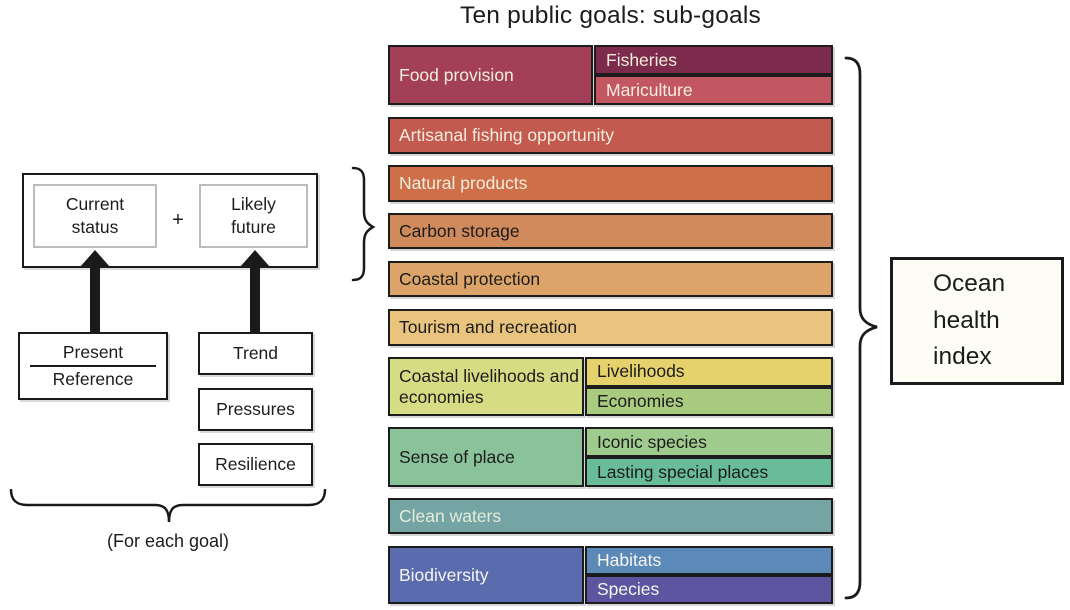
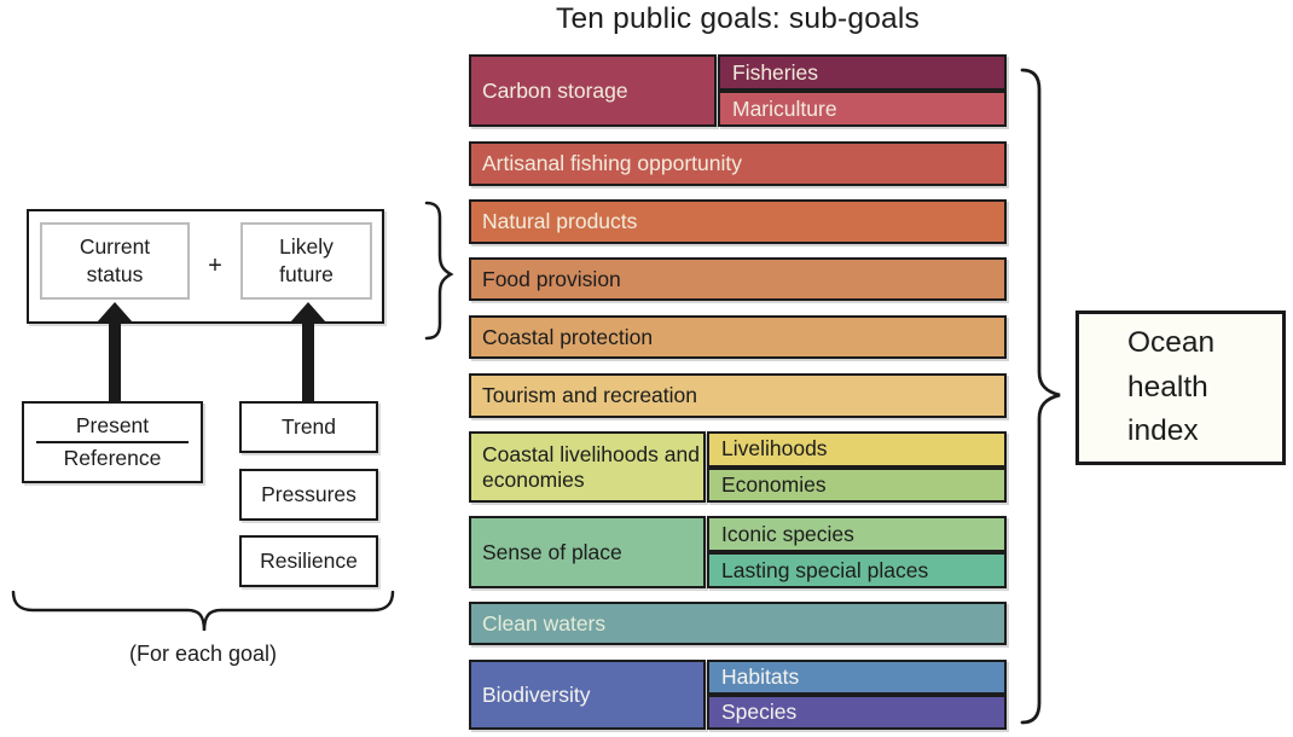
  Ten public goals: sub-goals
  Current
  status
  +
  Likely
  future
  Present
  Reference
  Trend
  Pressures
  Resilience
  (For each goal)
- Food provision
+ Carbon storage
  Fisheries
  Mariculture
  Artisanal fishing opportunity
  Natural products
- Carbon storage
+ Food provision
  Coastal protection
  Tourism and recreation
  Coastal livelihoods and economies
  Livelihoods
  Economies
  Sense of place
  Iconic species
  Lasting special places
  Clean waters
  Biodiversity
  Habitats
  Species
  Ocean
  health
  index
